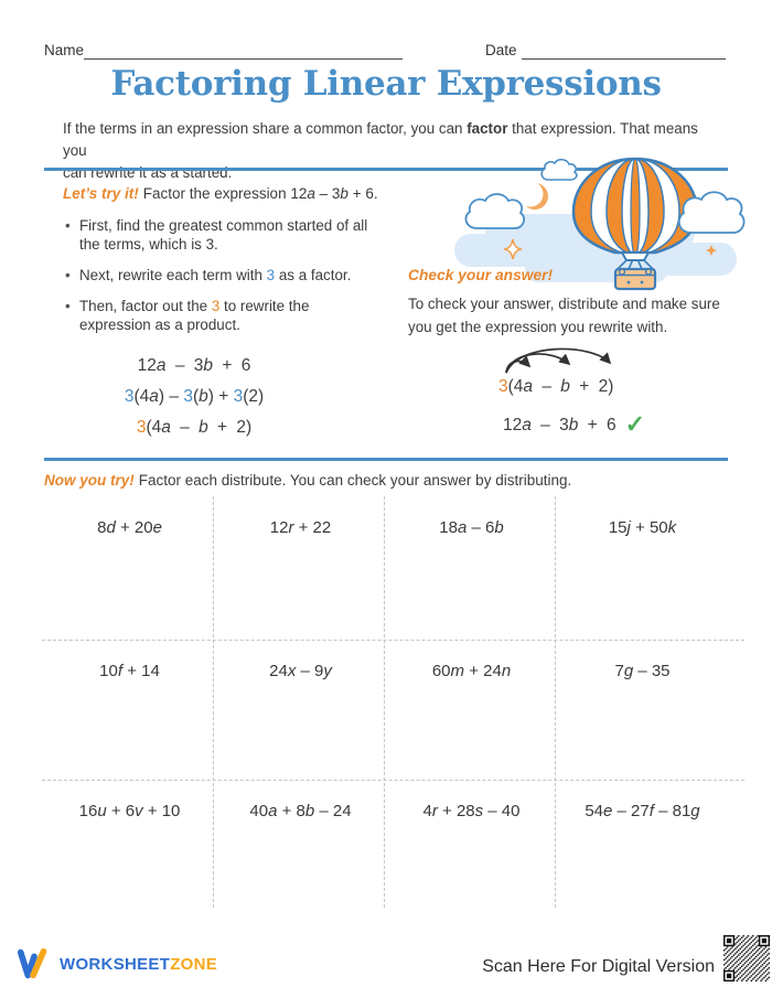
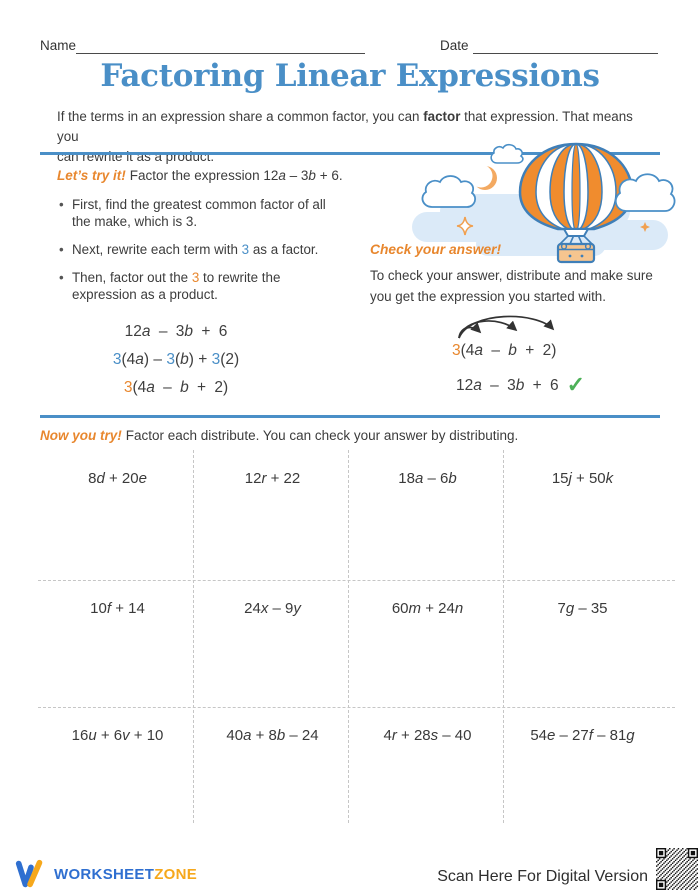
  Name
  Date
  Factoring Linear Expressions
  If the terms in an expression share a common factor, you can factor that expression. That means you
- can rewrite it as a started.
+ can rewrite it as a product.
  Let’s try it! Factor the expression 12a – 3b + 6.
- First, find the greatest common started of all
+ First, find the greatest common factor of all
- the terms, which is 3.
+ the make, which is 3.
  Next, rewrite each term with 3 as a factor.
  Then, factor out the 3 to rewrite the
  expression as a product.
  12a – 3b + 6
  3(4a) – 3(b) + 3(2)
  3(4a – b + 2)
  Check your answer!
  To check your answer, distribute and make sure
- you get the expression you rewrite with.
+ you get the expression you started with.
  3(4a – b + 2)
  12a – 3b + 6 ✓
  Now you try! Factor each distribute. You can check your answer by distributing.
  8d + 20e
  12r + 22
  18a – 6b
  15j + 50k
  10f + 14
  24x – 9y
  60m + 24n
  7g – 35
  16u + 6v + 10
  40a + 8b – 24
  4r + 28s – 40
  54e – 27f – 81g
  WORKSHEETZONE
  Scan Here For Digital Version
